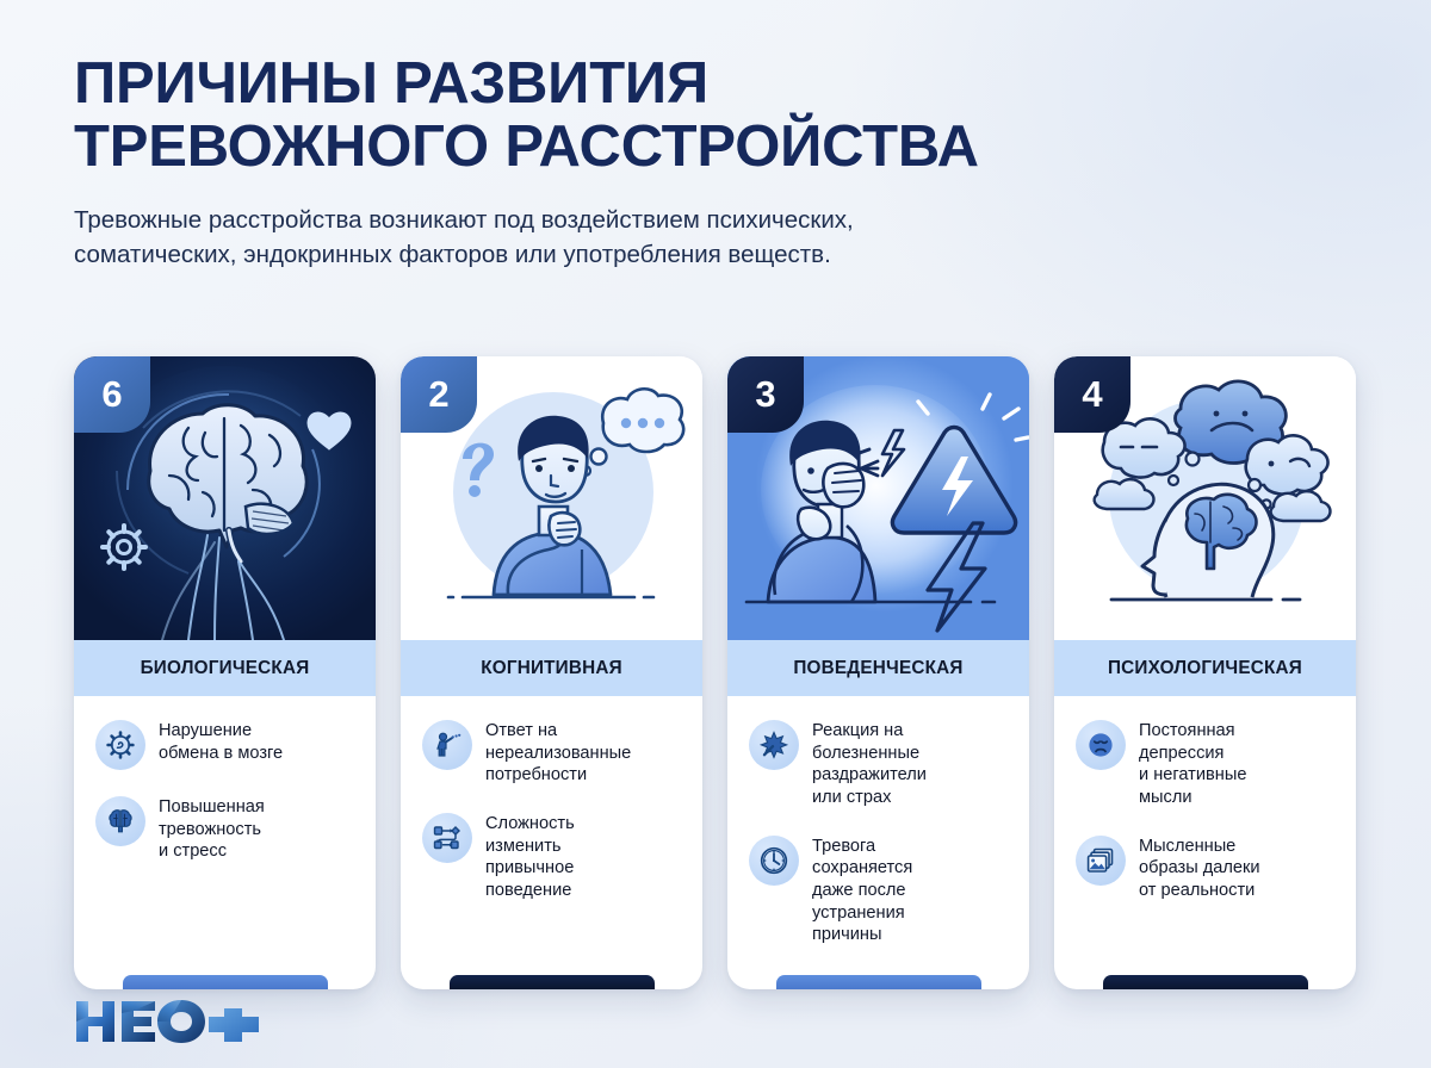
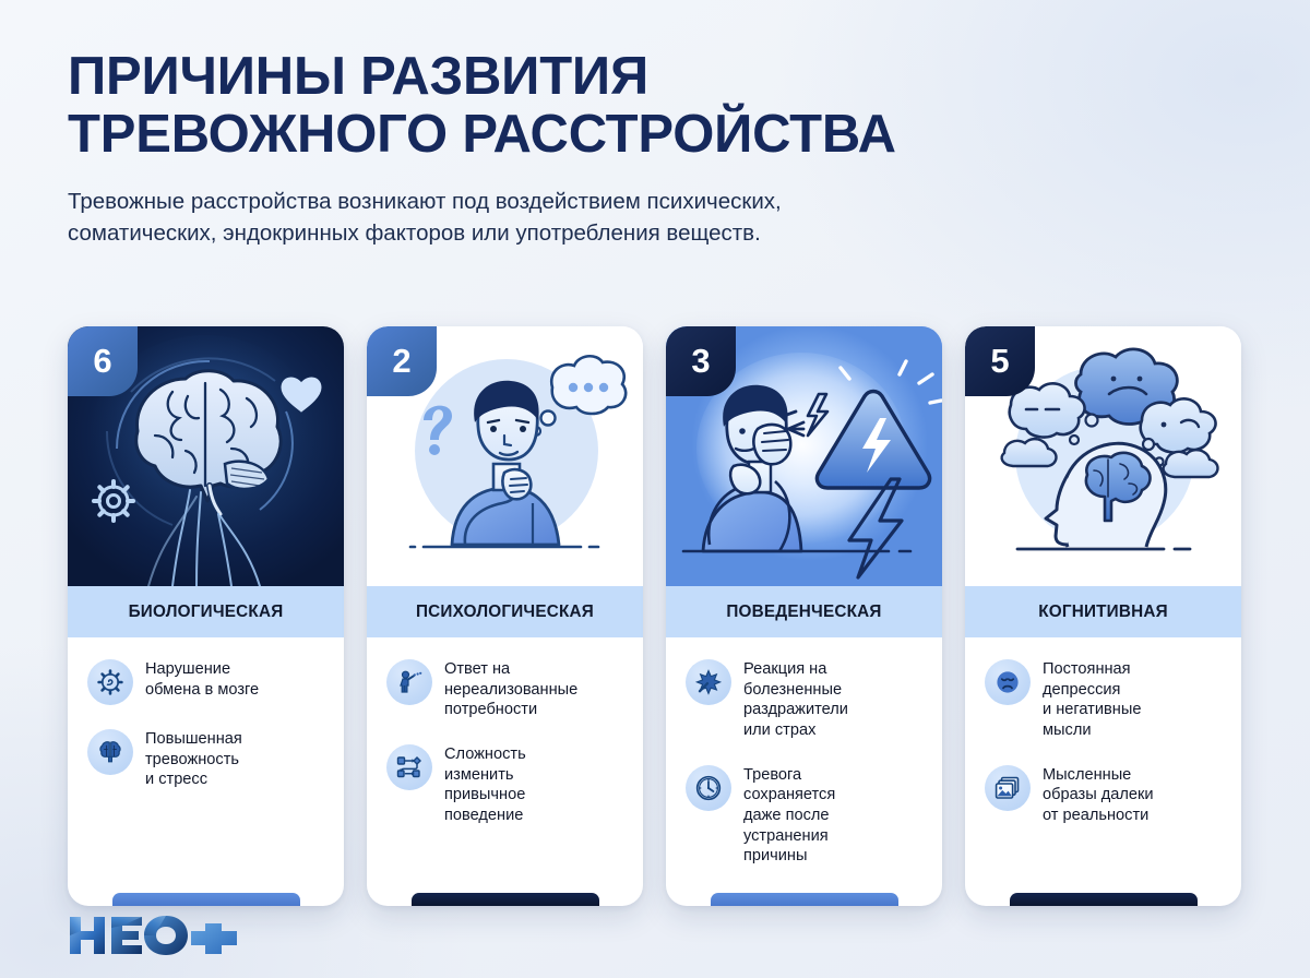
  ПРИЧИНЫ РАЗВИТИЯ
  ТРЕВОЖНОГО РАССТРОЙСТВА
  Тревожные расстройства возникают под воздействием психических,
  соматических, эндокринных факторов или употребления веществ.
  6
  БИОЛОГИЧЕСКАЯ
  Нарушение
  обмена в мозге
  Повышенная
  тревожность
  и стресс
  2
- КОГНИТИВНАЯ
+ ПСИХОЛОГИЧЕСКАЯ
  Ответ на
  нереализованные
  потребности
  Сложность
  изменить
  привычное
  поведение
  3
  ПОВЕДЕНЧЕСКАЯ
  Реакция на
  болезненные
  раздражители
  или страх
  Тревога
  сохраняется
  даже после
  устранения
  причины
- 4
+ 5
- ПСИХОЛОГИЧЕСКАЯ
+ КОГНИТИВНАЯ
  Постоянная
  депрессия
  и негативные
  мысли
  Мысленные
  образы далеки
  от реальности
